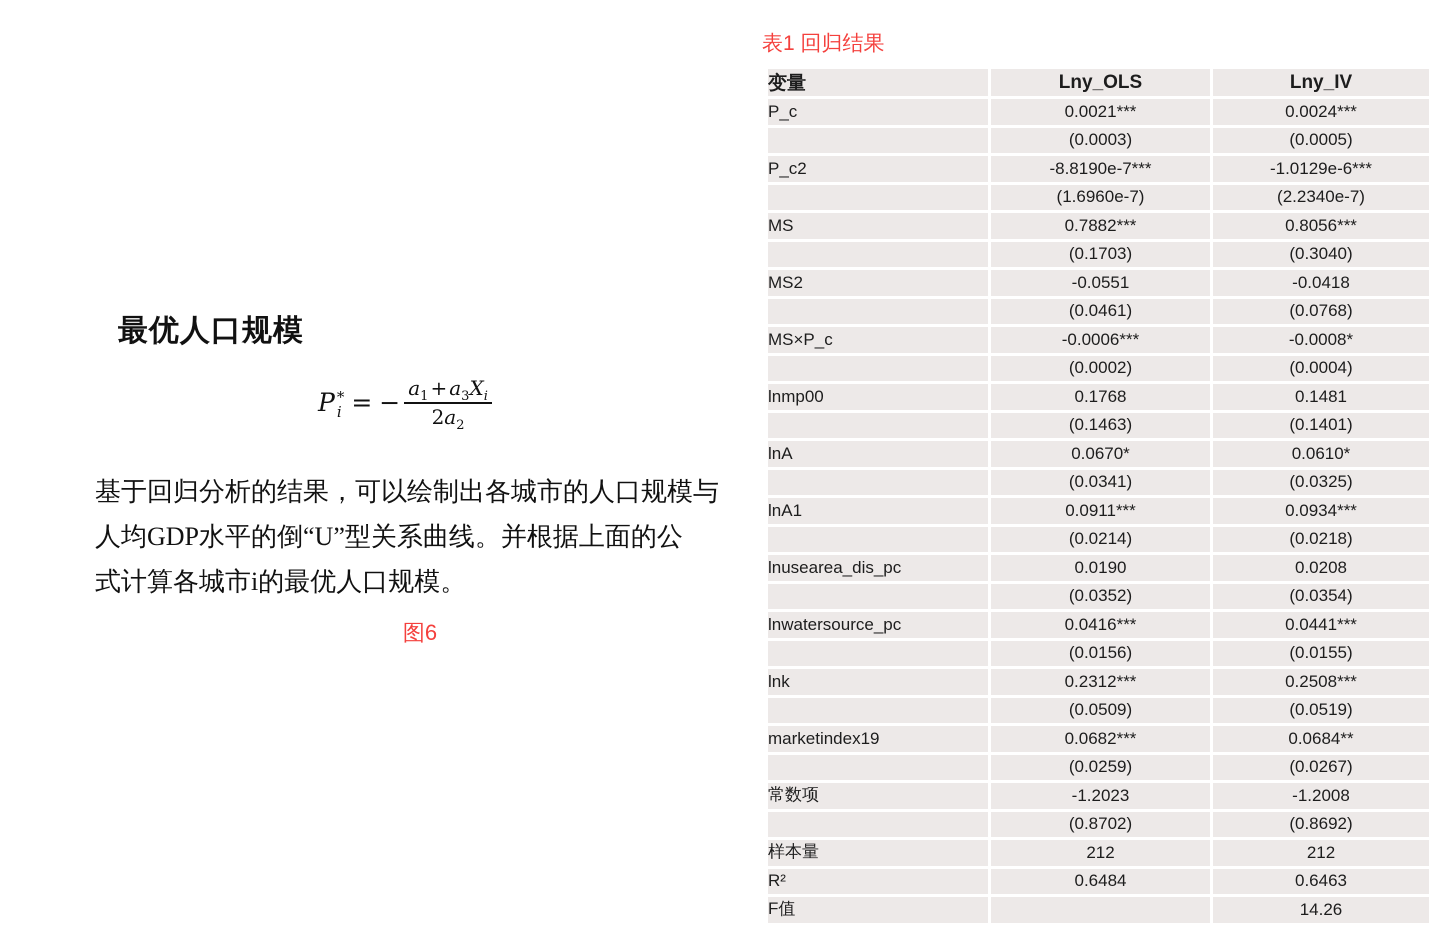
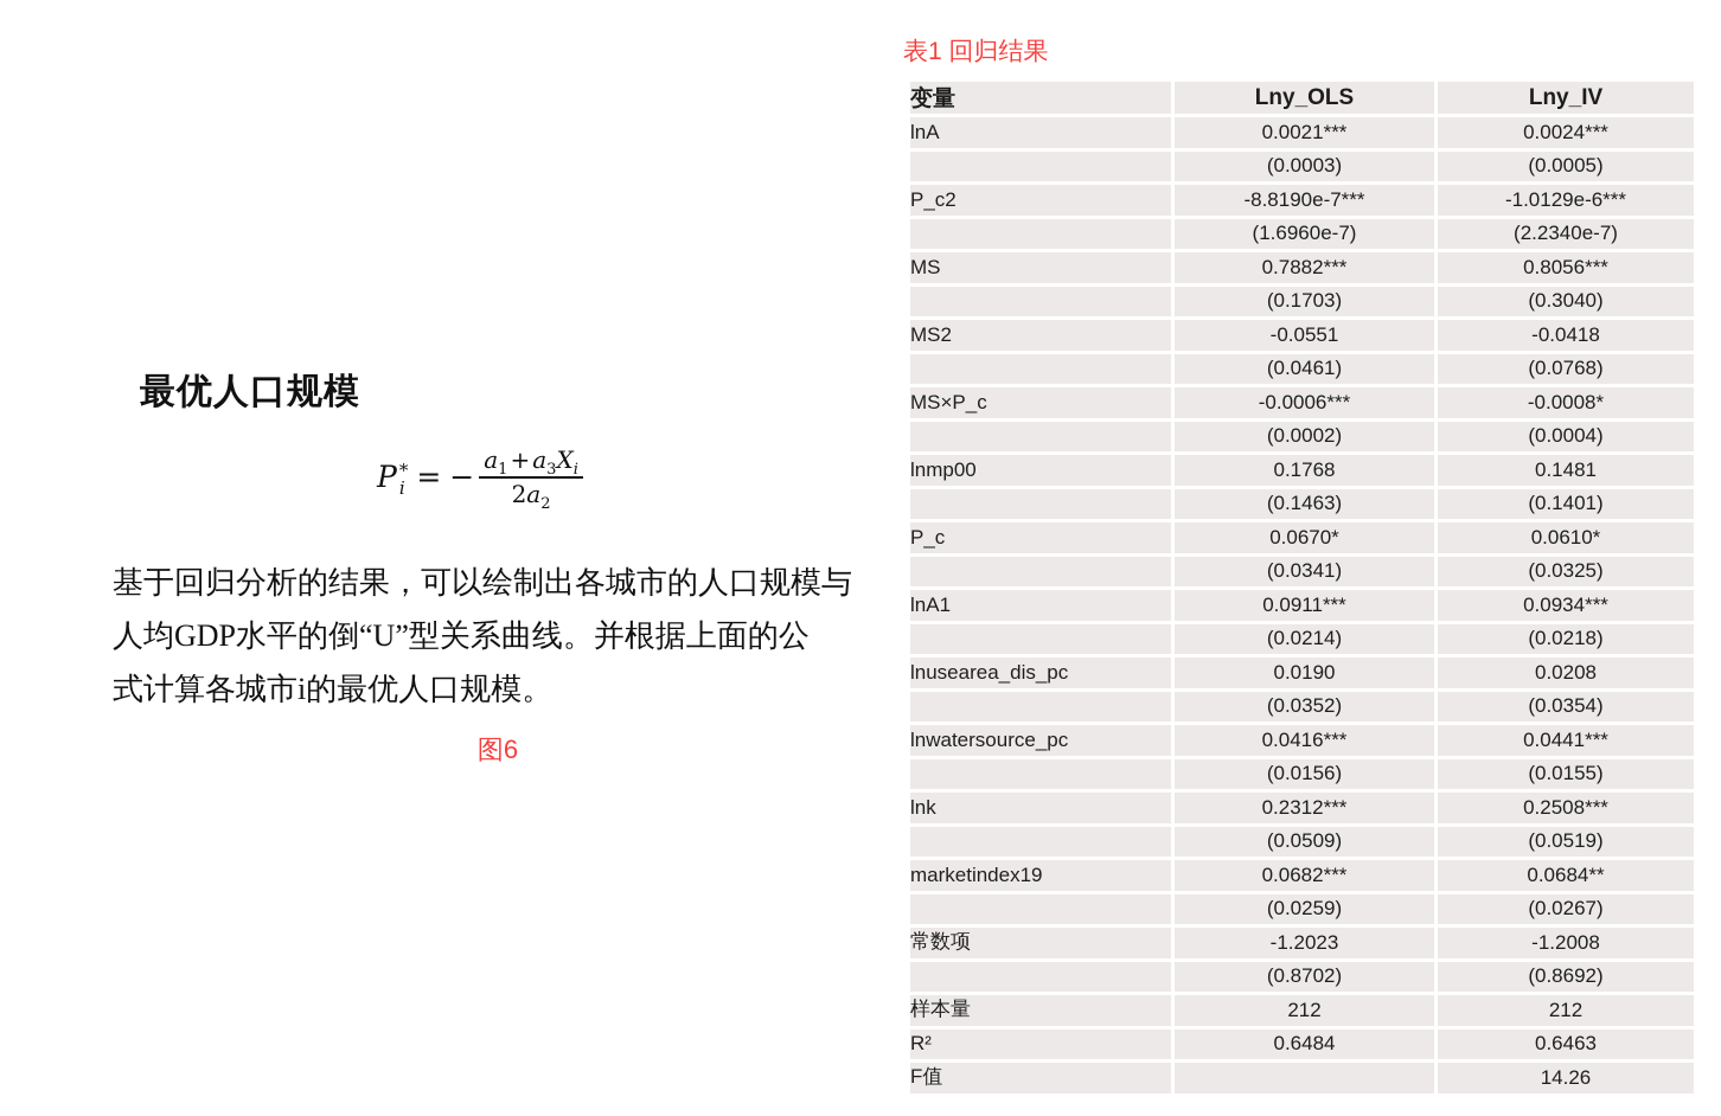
  最优人口规模
  P
  *
  i
  =
  −
  a1+a3Xi
  2a2
  基于回归分析的结果，可以绘制出各城市的人口规模与
  人均GDP水平的倒“U”型关系曲线。并根据上面的公
  式计算各城市i的最优人口规模。
  图6
  表1 回归结果
  变量	Lny_OLS	Lny_IV
- P_c	0.0021***	0.0024***
+ lnA	0.0021***	0.0024***
  	(0.0003)	(0.0005)
  P_c2	-8.8190e-7***	-1.0129e-6***
  	(1.6960e-7)	(2.2340e-7)
  MS	0.7882***	0.8056***
  	(0.1703)	(0.3040)
  MS2	-0.0551	-0.0418
  	(0.0461)	(0.0768)
  MS×P_c	-0.0006***	-0.0008*
  	(0.0002)	(0.0004)
  lnmp00	0.1768	0.1481
  	(0.1463)	(0.1401)
- lnA	0.0670*	0.0610*
+ P_c	0.0670*	0.0610*
  	(0.0341)	(0.0325)
  lnA1	0.0911***	0.0934***
  	(0.0214)	(0.0218)
  lnusearea_dis_pc	0.0190	0.0208
  	(0.0352)	(0.0354)
  lnwatersource_pc	0.0416***	0.0441***
  	(0.0156)	(0.0155)
  lnk	0.2312***	0.2508***
  	(0.0509)	(0.0519)
  marketindex19	0.0682***	0.0684**
  	(0.0259)	(0.0267)
  常数项	-1.2023	-1.2008
  	(0.8702)	(0.8692)
  样本量	212	212
  R²	0.6484	0.6463
  F值		14.26
